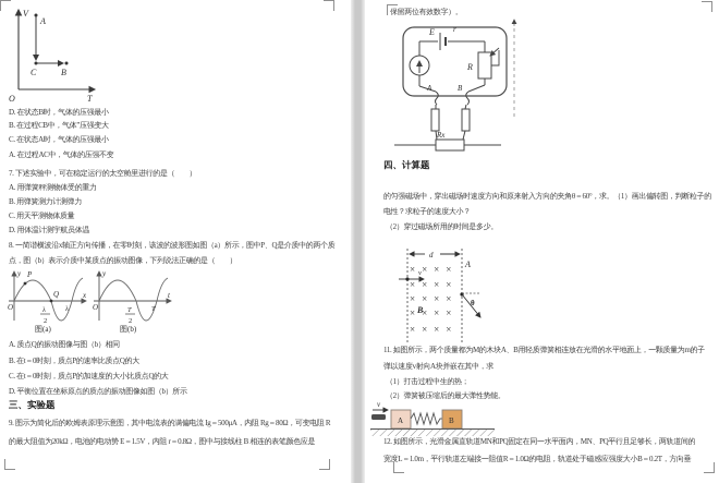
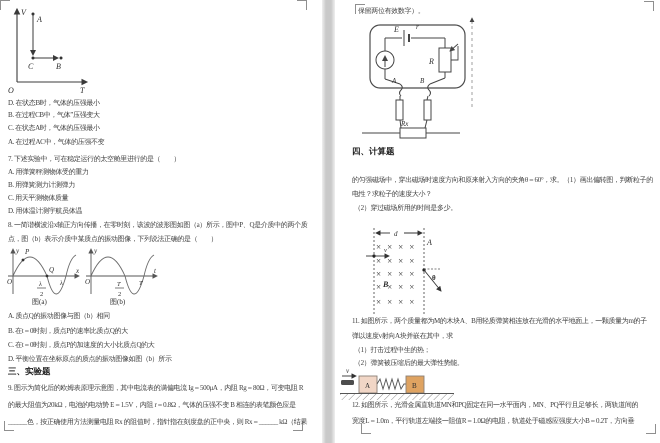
  V
  A
  C
  B
  O
  T
  D. 在状态B时，气体的压强最小
  B. 在过程CB中，气体”压强变大
  C. 在状态A时，气体的压强最小
  A. 在过程AC中，气体的压强不变
  7. 下述实验中，可在稳定运行的太空舱里进行的是（ ）
  A. 用弹簧秤测物体受的重力
  B. 用弹簧测力计测弹力
  C. 用天平测物体质量
  D. 用体温计测宇航员体温
  8. 一简谐横波沿x轴正方向传播，在零时刻，该波的波形图如图（a）所示，图中P、Q是介质中的两个质
  点，图（b）表示介质中某质点的振动图像，下列说法正确的是（ ）
  y
  x
  O
  P
  Q
  图(a)
  y
  t
  O
  图(b)
  A. 质点Q的振动图像与图（b）相同
  B. 在t＝0时刻，质点P的速率比质点Q的大
  C. 在t＝0时刻，质点P的加速度的大小比质点Q的大
  D. 平衡位置在坐标原点的质点的振动图像如图（b）所示
  三、实验题
  9. 图示为简化后的欧姆表原理示意图，其中电流表的满偏电流 Ig＝500μA，内阻 Rg＝80Ω，可变电阻 R
- 的最大阻值为20kΩ，电池的电动势 E＝1.5V，内阻 r＝0.8Ω，图中与接线柱 B 相连的表笔颜色应是
+ 的最大阻值为20kΩ，电池的电动势 E＝1.5V，内阻 r＝0.8Ω，气体的压强不变 B 相连的表笔颜色应是
+ ______色，按正确使用方法测量电阻 Rx 的阻值时，指针指在刻度盘的正中央，则 Rx＝______ kΩ（结果
  保留两位有效数字）。
  E
  r
  R
  A
  B
  Rx
  四、计算题
  的匀强磁场中，穿出磁场时速度方向和原来射入方向的夹角θ＝60°，求。（1）画出偏转图，判断粒子的
  电性？求粒子的速度大小？
  （2）穿过磁场所用的时间是多少。
  d
  ××××
  ××××
  ××××
  ××××
  ××××
  B
  A
  θ
  11. 如图所示，两个质量都为M的木块A、B用轻质弹簧相连放在光滑的水平地面上，一颗质量为m的子
  弹以速度v射向A块并嵌在其中，求
  （1）打击过程中生的热；
  （2）弹簧被压缩后的最大弹性势能。
  v
  A
  B
  12. 如图所示，光滑金属直轨道MN和PQ固定在同一水平面内，MN、PQ平行且足够长，两轨道间的
  宽度L＝1.0m，平行轨道左端接一阻值R＝1.0Ω的电阻，轨道处于磁感应强度大小B＝0.2T，方向垂
